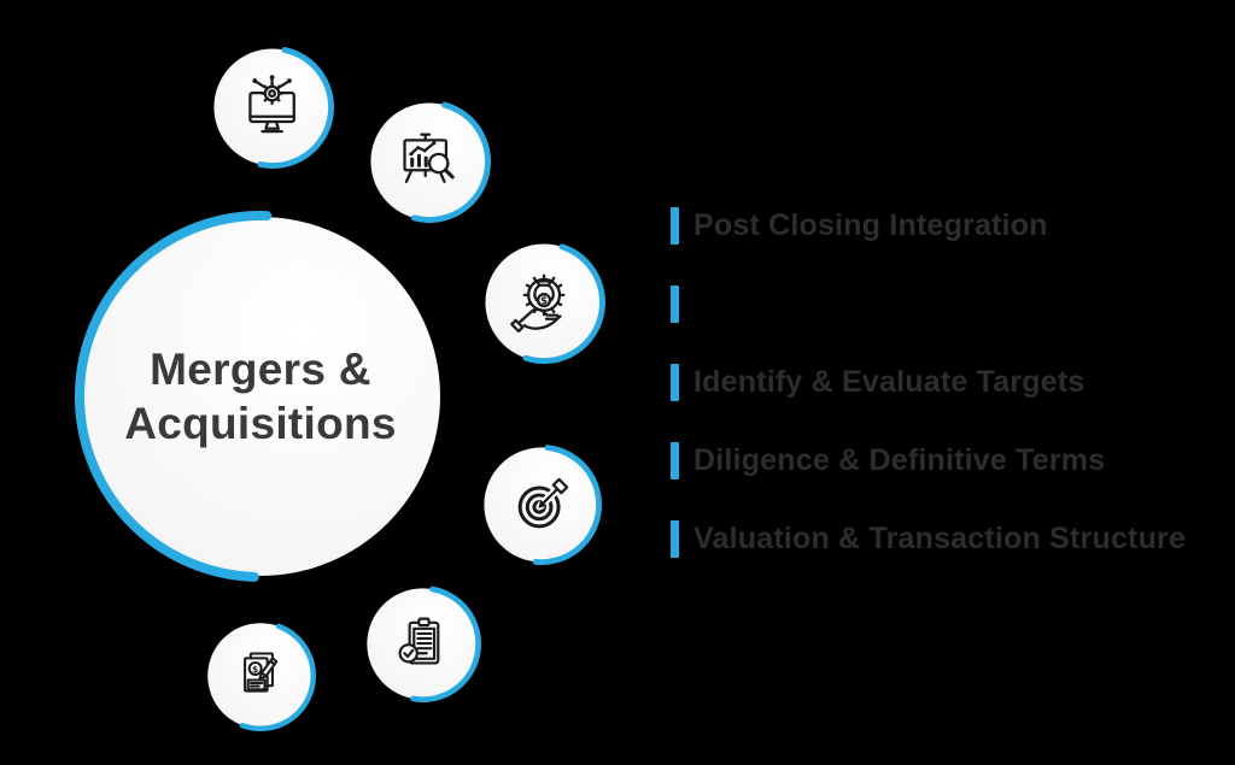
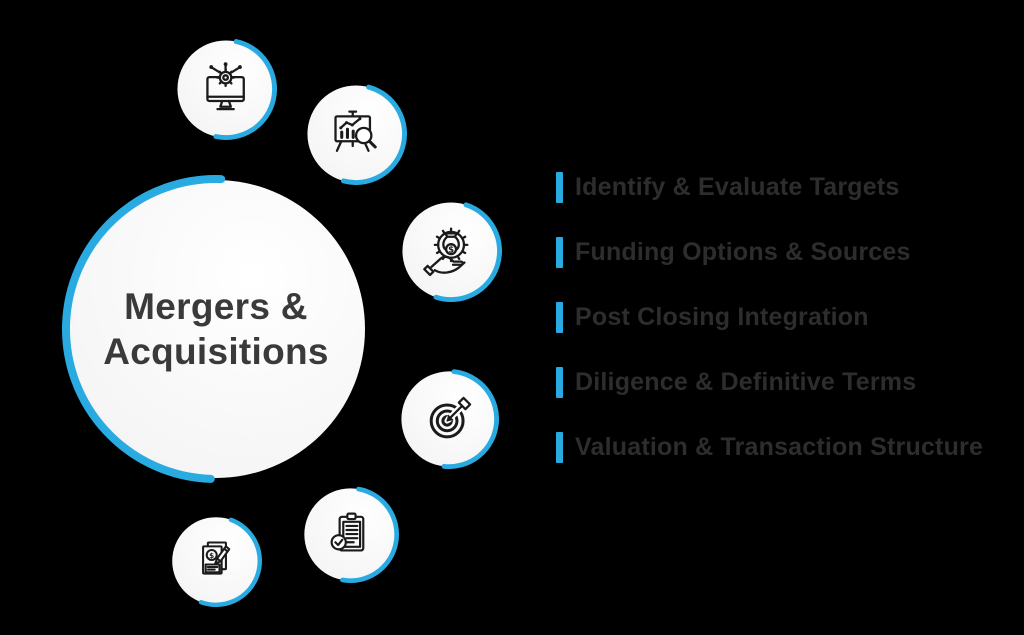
  Mergers &
  Acquisitions
  $
  $
- Post Closing Integration
+ Identify & Evaluate Targets
+ Funding Options & Sources
- Identify & Evaluate Targets
+ Post Closing Integration
  Diligence & Definitive Terms
  Valuation & Transaction Structure
